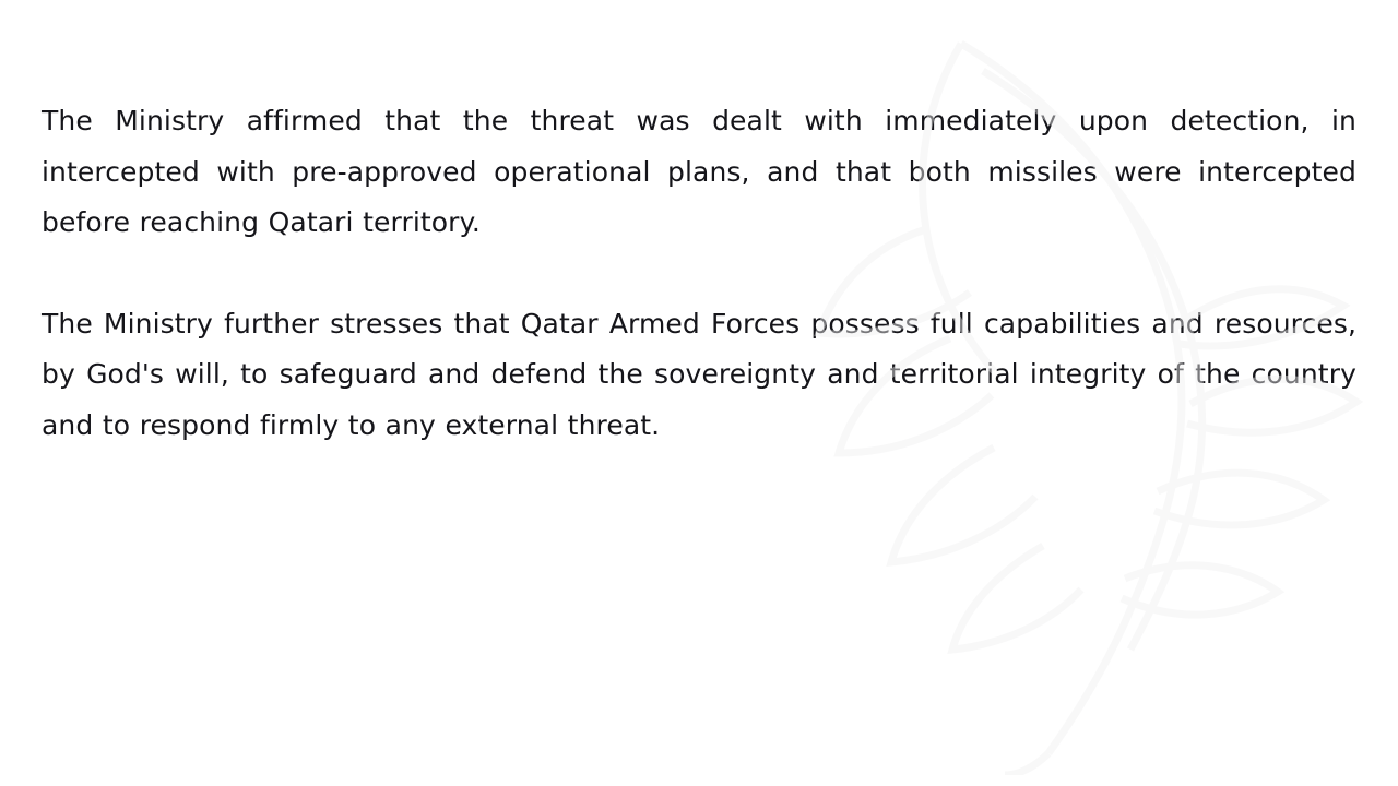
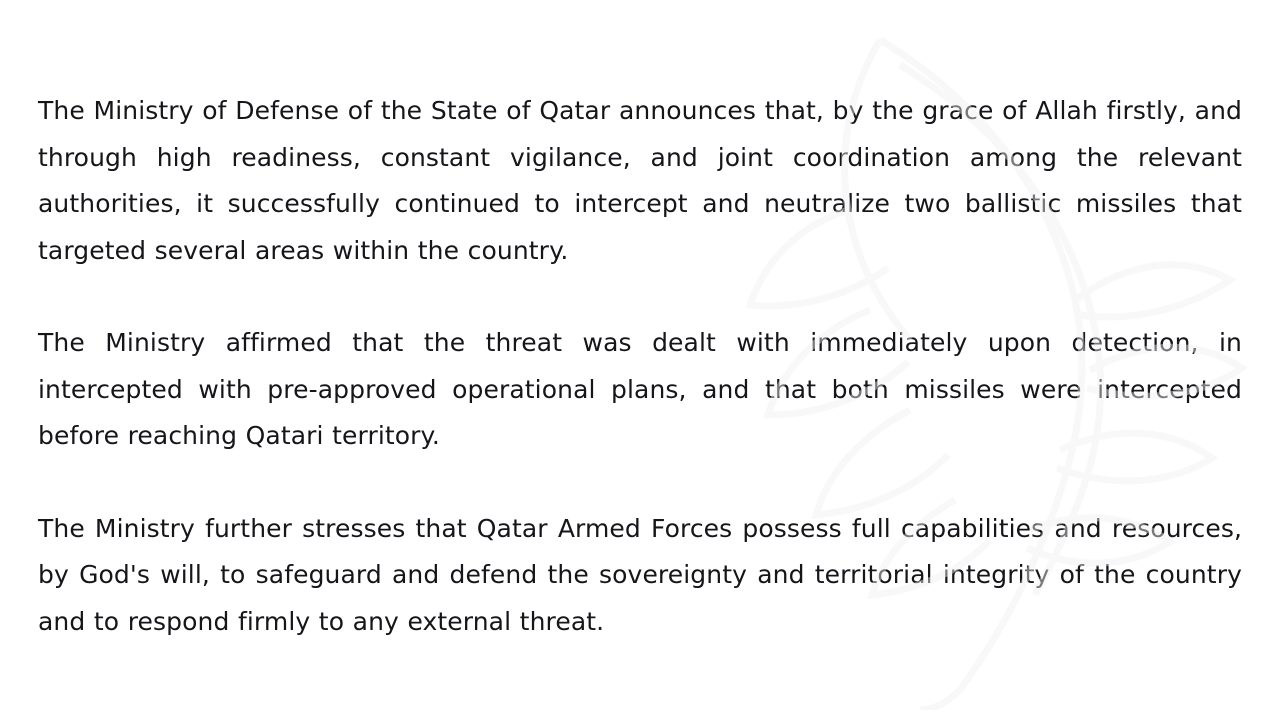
+ The Ministry of Defense of the State of Qatar announces that, by the grace of Allah firstly, and through high readiness, constant vigilance, and joint coordination among the relevant authorities, it successfully continued to intercept and neutralize two ballistic missiles that targeted several areas within the country.
  The Ministry affirmed that the threat was dealt with immediately upon detection, in intercepted with pre-approved operational plans, and that both missiles were intercepted before reaching Qatari territory.
  The Ministry further stresses that Qatar Armed Forces possess full capabilities and resources, by God's will, to safeguard and defend the sovereignty and territorial integrity of the country and to respond firmly to any external threat.
